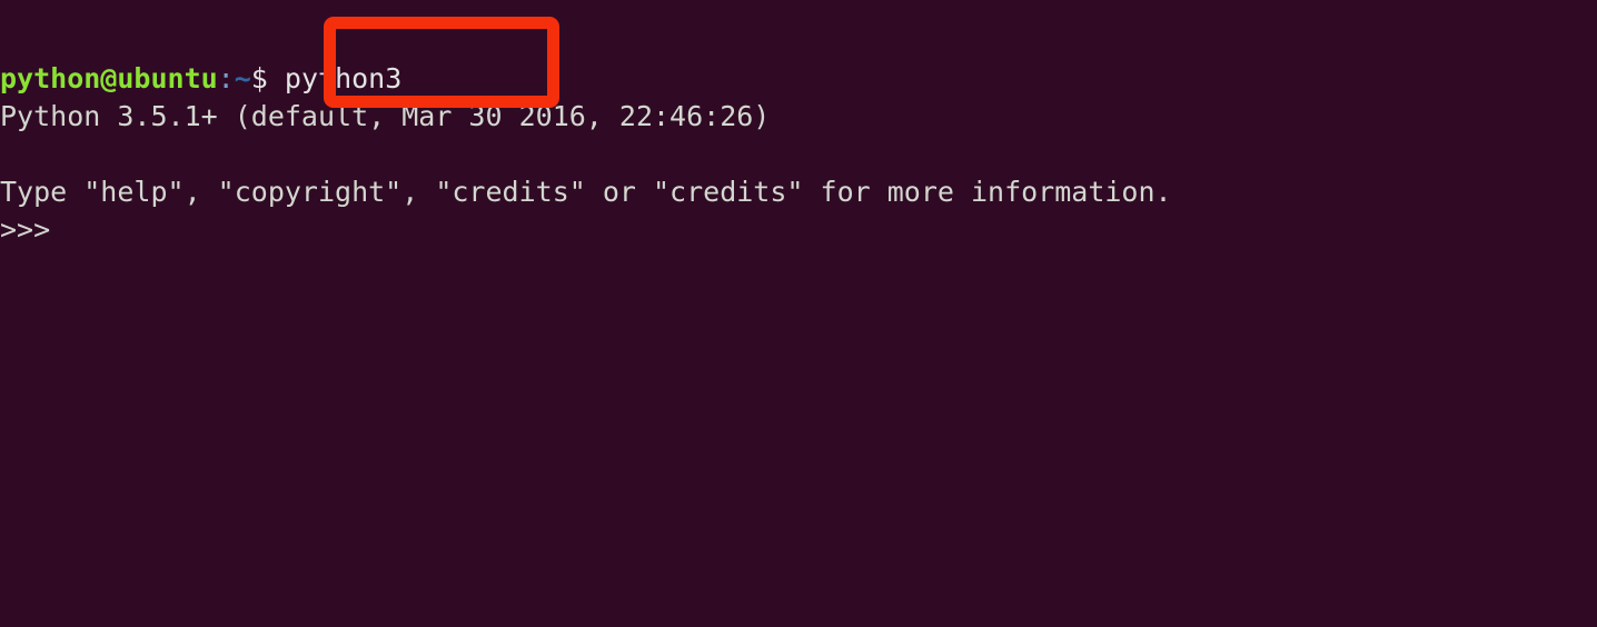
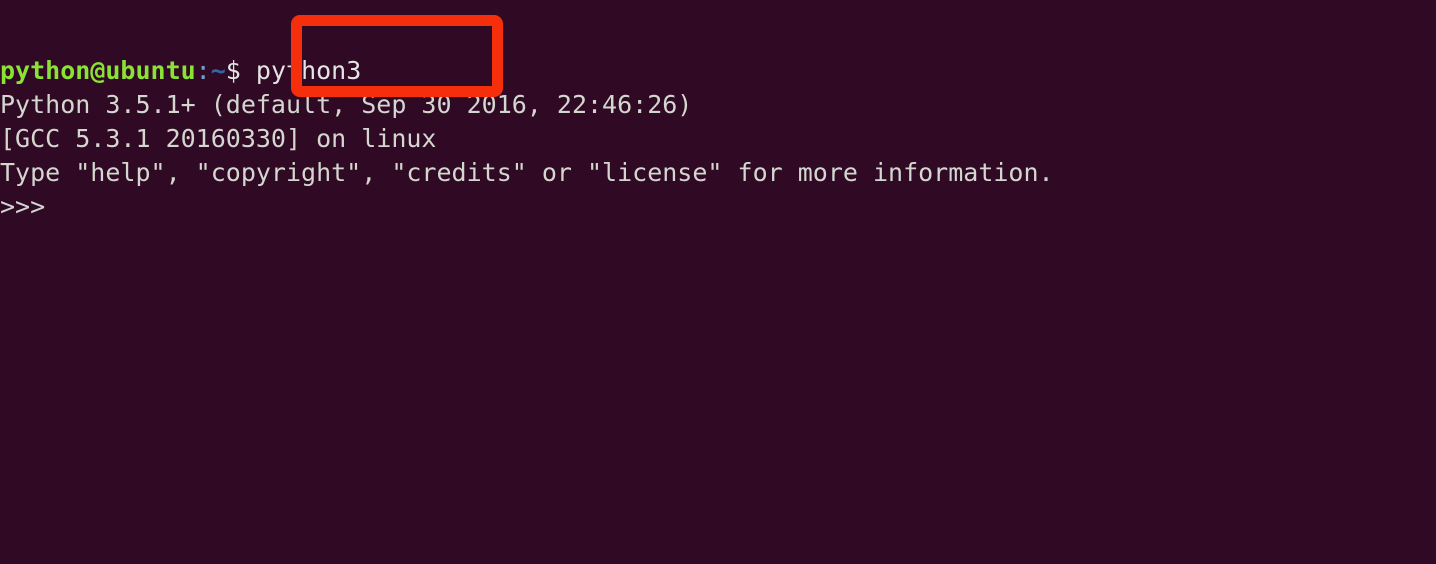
  python@ubuntu:~$ python3
- Python 3.5.1+ (default, Mar 30 2016, 22:46:26)
+ Python 3.5.1+ (default, Sep 30 2016, 22:46:26)
+ [GCC 5.3.1 20160330] on linux
- Type "help", "copyright", "credits" or "credits" for more information.
+ Type "help", "copyright", "credits" or "license" for more information.
  >>>
